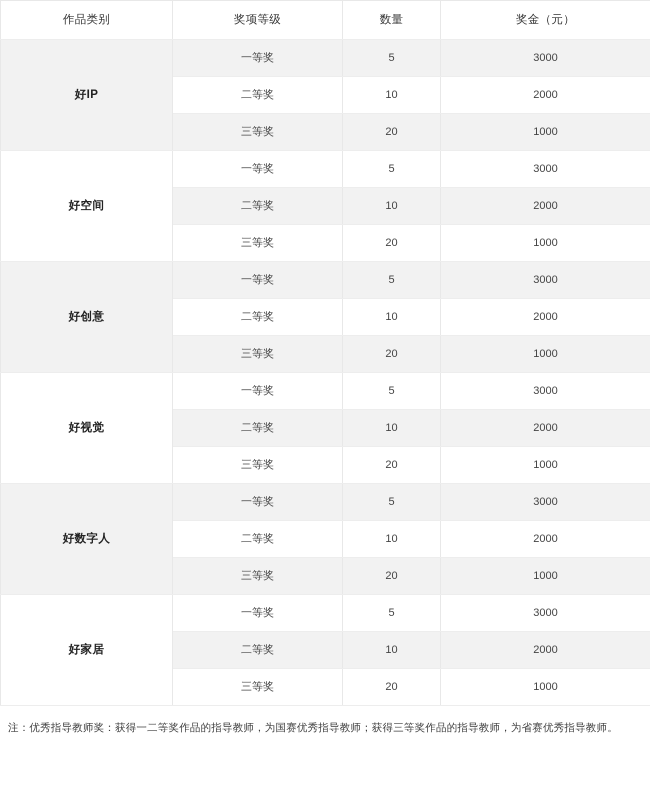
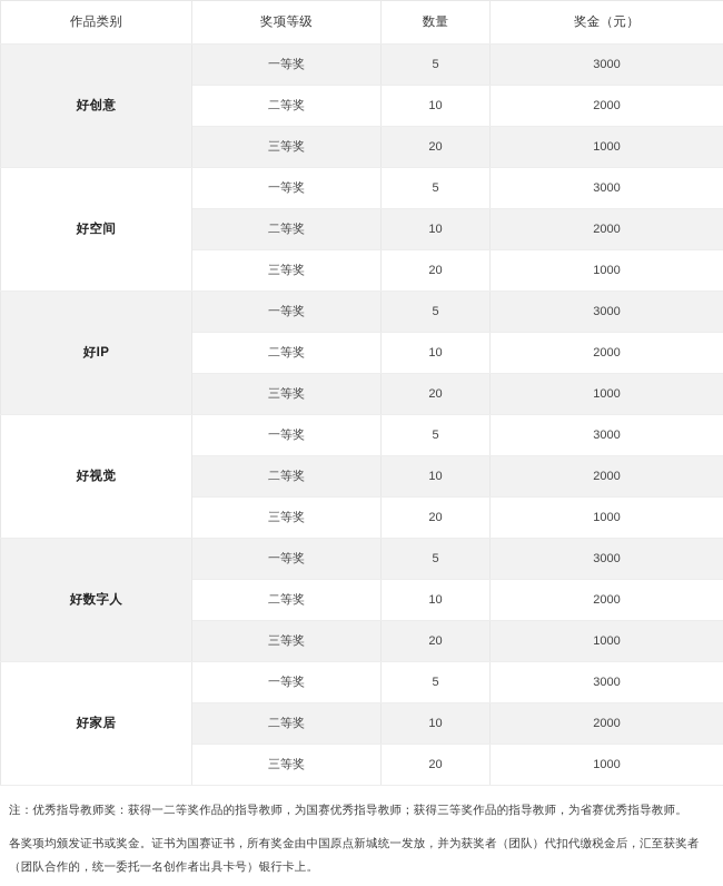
  作品类别	奖项等级	数量	奖金（元）
- 好IP	一等奖	5	3000
+ 好创意	一等奖	5	3000
  二等奖	10	2000
  三等奖	20	1000
  好空间	一等奖	5	3000
  二等奖	10	2000
  三等奖	20	1000
- 好创意	一等奖	5	3000
+ 好IP	一等奖	5	3000
  二等奖	10	2000
  三等奖	20	1000
  好视觉	一等奖	5	3000
  二等奖	10	2000
  三等奖	20	1000
  好数字人	一等奖	5	3000
  二等奖	10	2000
  三等奖	20	1000
  好家居	一等奖	5	3000
  二等奖	10	2000
  三等奖	20	1000
  注：优秀指导教师奖：获得一二等奖作品的指导教师，为国赛优秀指导教师；获得三等奖作品的指导教师，为省赛优秀指导教师。
+ 各奖项均颁发证书或奖金。证书为国赛证书，所有奖金由中国原点新城统一发放，并为获奖者（团队）代扣代缴税金后，汇至获奖者（团队合作的，统一委托一名创作者出具卡号）银行卡上。
